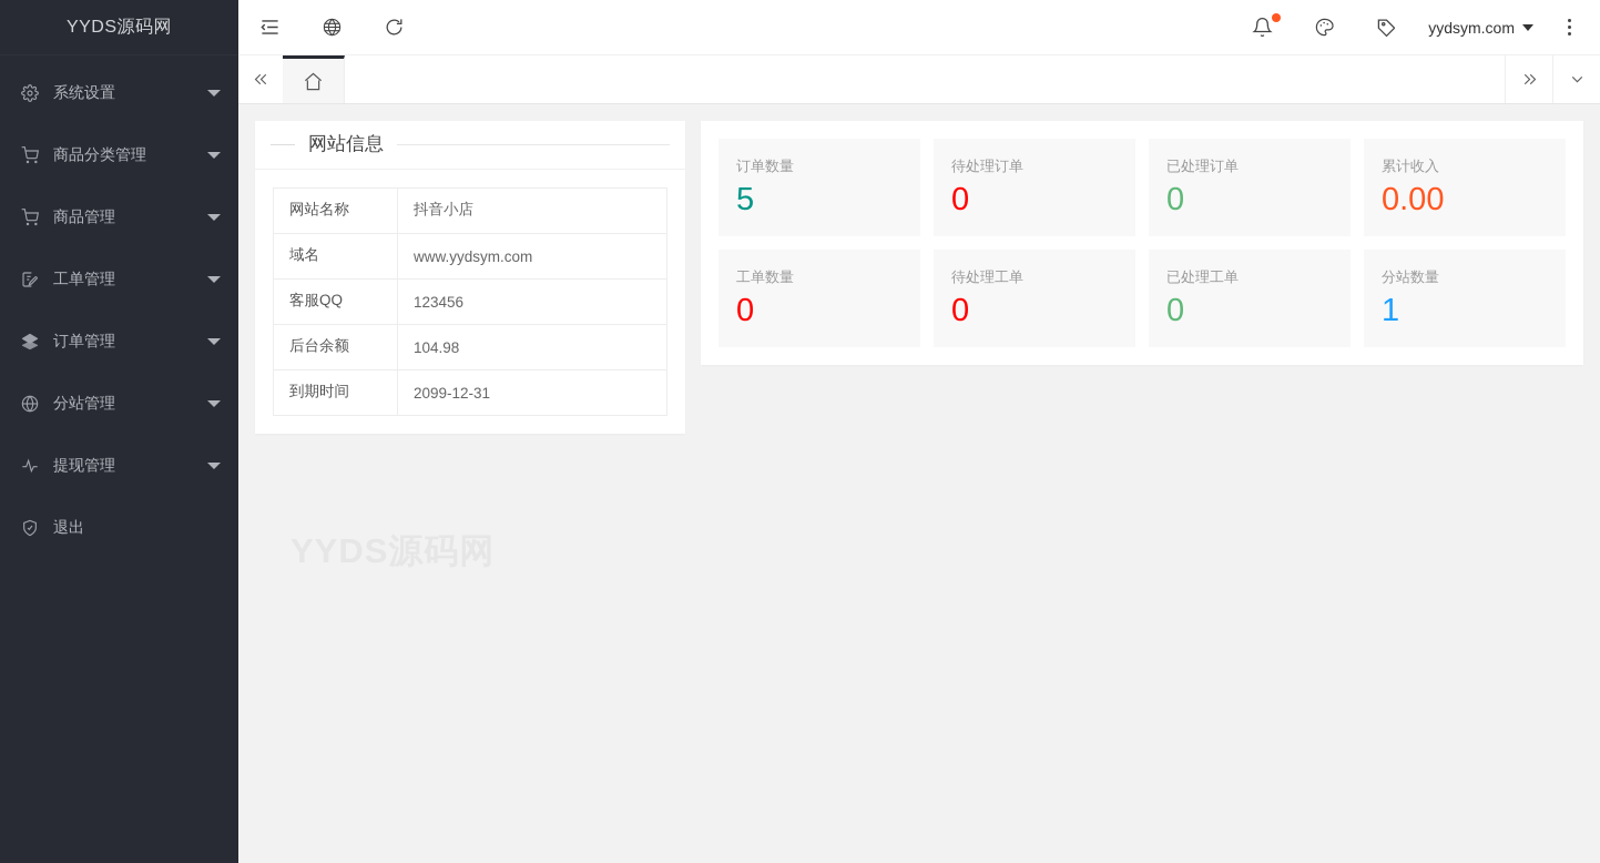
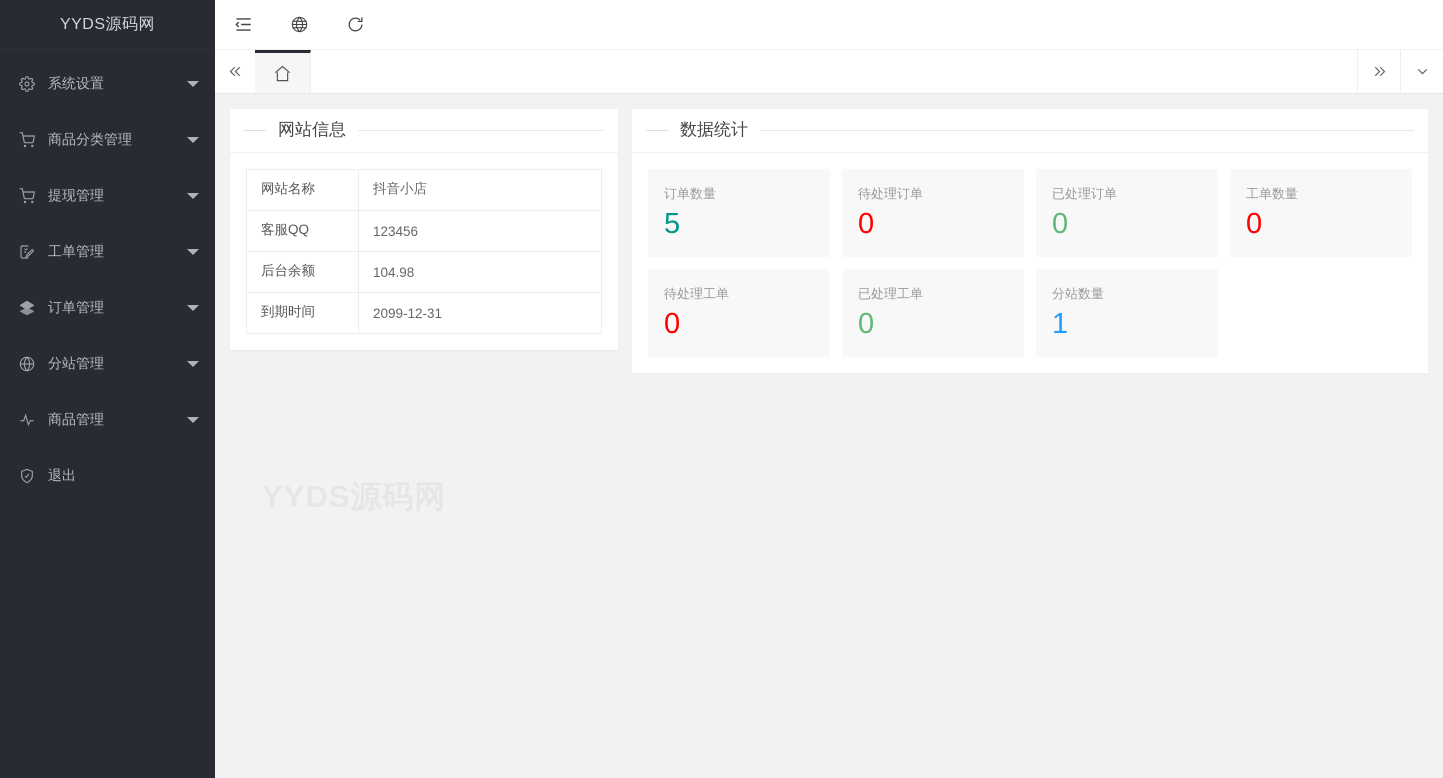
  YYDS源码网
  系统设置
  商品分类管理
- 商品管理
+ 提现管理
  工单管理
  订单管理
  分站管理
- 提现管理
+ 商品管理
  退出
- yydsym.com
  网站信息
  网站名称	抖音小店
- 域名	www.yydsym.com
  客服QQ	123456
  后台余额	104.98
  到期时间	2099-12-31
+ 数据统计
  订单数量
  5
  待处理订单
  0
  已处理订单
  0
- 累计收入
- 0.00
  工单数量
  0
  待处理工单
  0
  已处理工单
  0
  分站数量
  1
